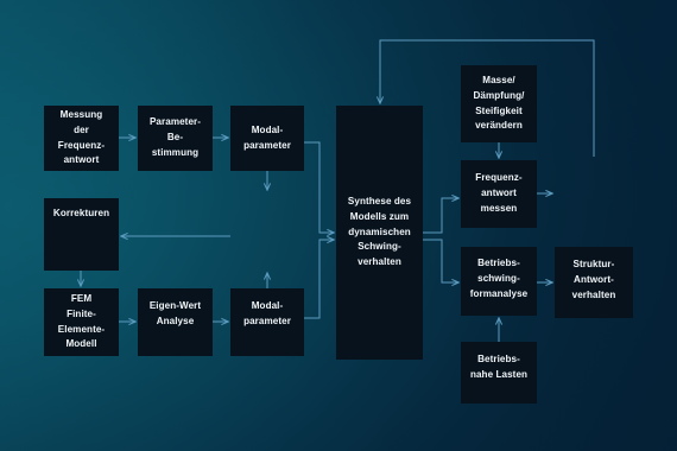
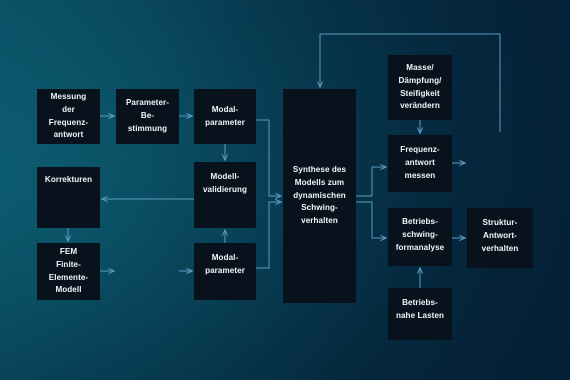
  Messung
  der
  Frequenz-
  antwort
  Parameter-
  Be-
  stimmung
  Modal-
  parameter
  Korrekturen
+ Modell-
+ validierung
  FEM
  Finite-
  Elemente-
  Modell
- Eigen-Wert
- Analyse
  Modal-
  parameter
  Synthese des
  Modells zum
  dynamischen
  Schwing-
  verhalten
  Masse/
  Dämpfung/
  Steifigkeit
  verändern
  Frequenz-
  antwort
  messen
  Betriebs-
  schwing-
  formanalyse
  Betriebs-
  nahe Lasten
  Struktur-
  Antwort-
  verhalten
